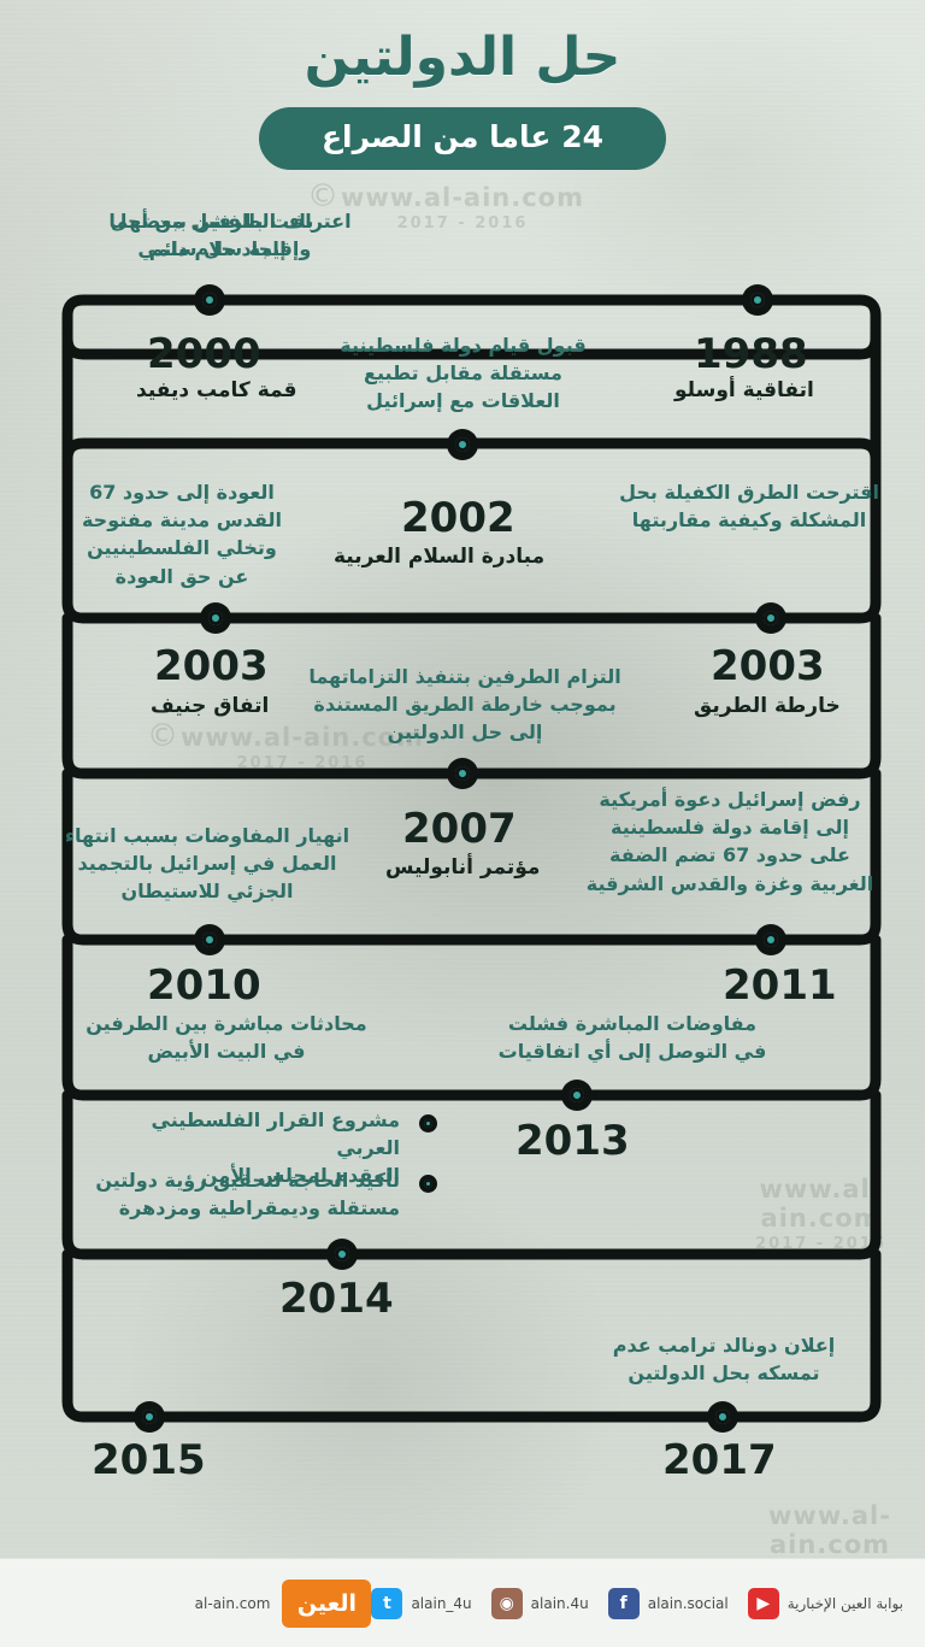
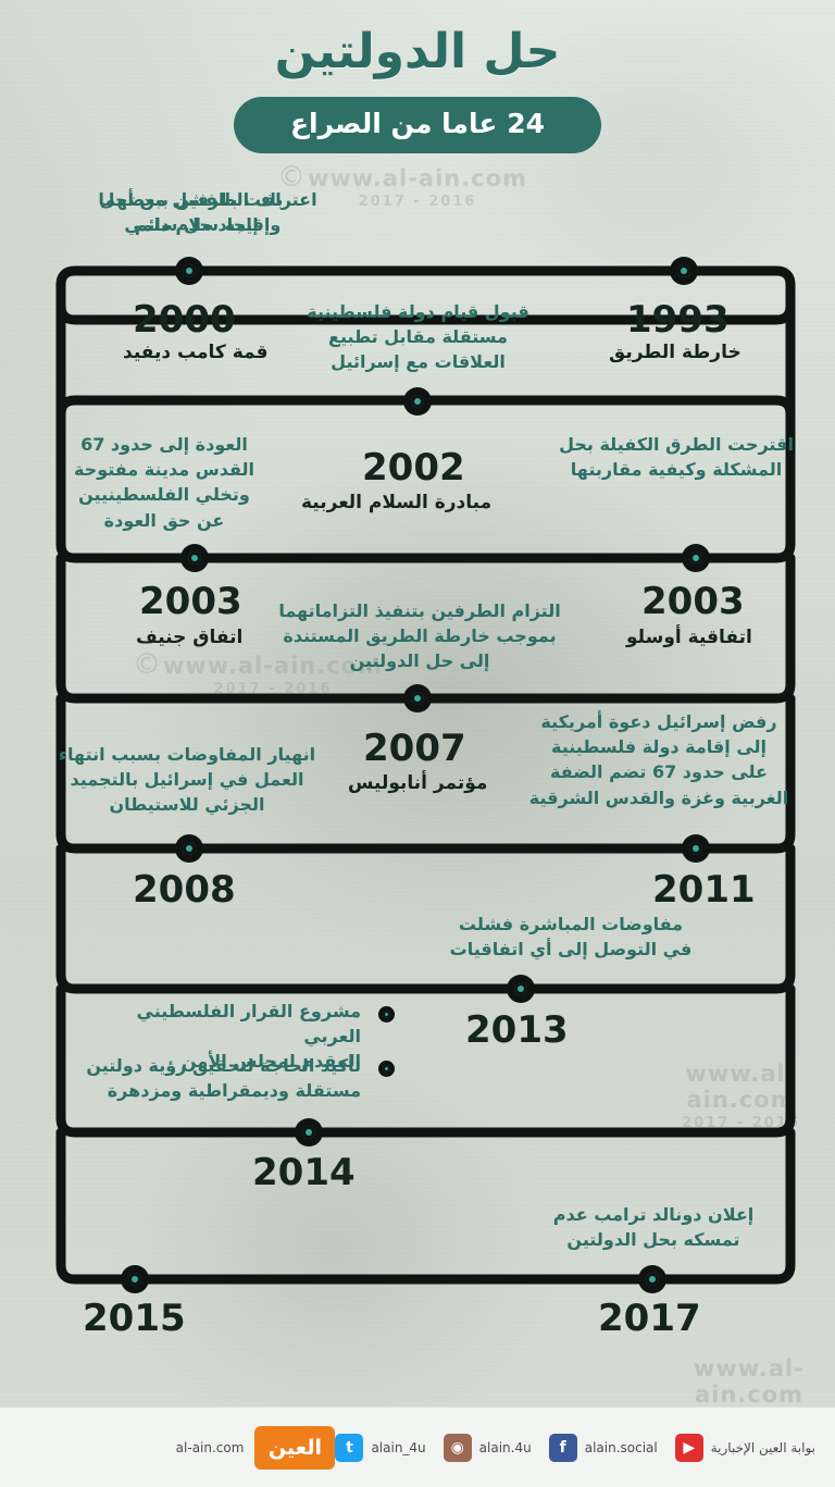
  حل الدولتين
  24 عاما من الصراع
  ©
  www.al-ain.com
  2016 - 2017
  ©
  www.al-ain.com
  2016 - 2017
  www.alain.com
  201 - 2017
  www.al-ain.com
  اعتراف الطرفين ببعضهما
  وإقامة سلام دائم
- 1988
+ 1993
- اتفاقية أوسلو
+ خارطة الطريق
  باءت بالفشل من أجل
  إيجاد حل سلمي
  2000
  قمة كامب ديفيد
  قبول قيام دولة فلسطينية
  مستقلة مقابل تطبيع
  العلاقات مع إسرائيل
  2002
  مبادرة السلام العربية
  اقترحت الطرق الكفيلة بحل
  المشكلة وكيفية مقاربتها
  العودة إلى حدود 67
  القدس مدينة مفتوحة
  وتخلي الفلسطينيين
  عن حق العودة
  2003
- خارطة الطريق
+ اتفاقية أوسلو
  التزام الطرفين بتنفيذ التزاماتهما
  بموجب خارطة الطريق المستندة
  إلى حل الدولتين
  2003
  اتفاق جنيف
  2007
  مؤتمر أنابوليس
  رفض إسرائيل دعوة أمريكية
  إلى إقامة دولة فلسطينية
  على حدود 67 تضم الضفة
  الغربية وغزة والقدس الشرقية
  انهيار المفاوضات بسبب انتهاء
  العمل في إسرائيل بالتجميد
  الجزئي للاستيطان
  2011
  مفاوضات المباشرة فشلت
  في التوصل إلى أي اتفاقيات
- 2010
+ 2008
- محادثات مباشرة بين الطرفين
- في البيت الأبيض
  2013
  مشروع القرار الفلسطيني العربي
  المقدم لمجلس الأمن
  تأكيد الحاجة لتحقيق رؤية دولتين
  مستقلة وديمقراطية ومزدهرة
  2014
  2015
  إعلان دونالد ترامب عدم
  تمسكه بحل الدولتين
  2017
  t
  alain_4u
  ◉
  alain.4u
  f
  alain.social
  ▶
  بوابة العين الإخبارية
  al-ain.com
  العين
